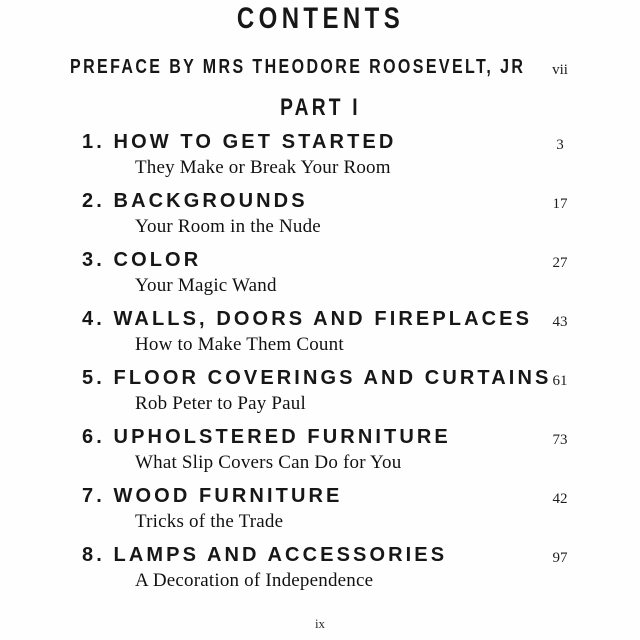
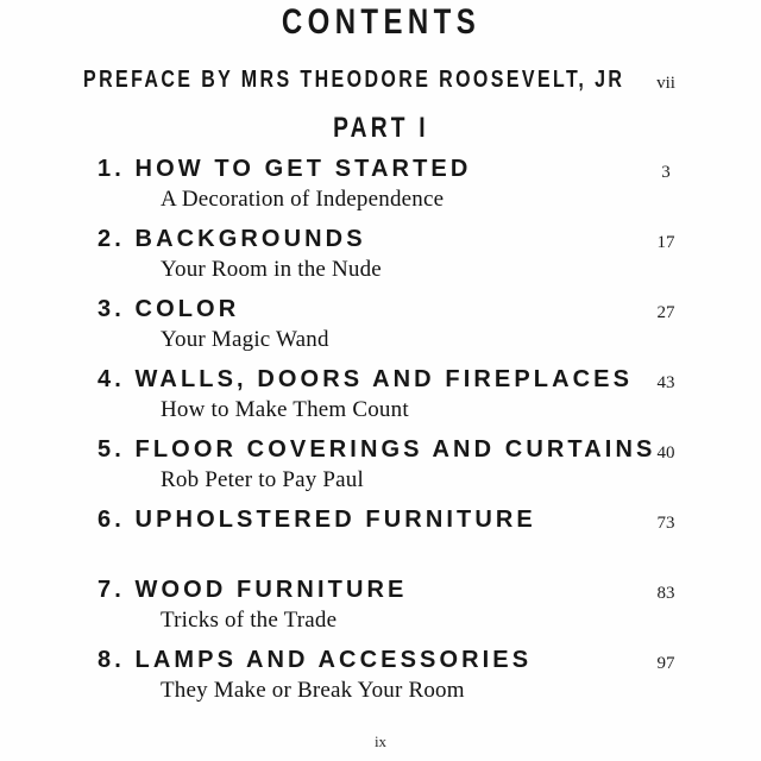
  CONTENTS
  PREFACE BY MRS THEODORE ROOSEVELT, JR
  vii
  PART I
  1. HOW TO GET STARTED
  3
- They Make or Break Your Room
+ A Decoration of Independence
  2. BACKGROUNDS
  17
  Your Room in the Nude
  3. COLOR
  27
  Your Magic Wand
  4. WALLS, DOORS AND FIREPLACES
  43
  How to Make Them Count
  5. FLOOR COVERINGS AND CURTAINS
- 61
+ 40
  Rob Peter to Pay Paul
  6. UPHOLSTERED FURNITURE
  73
- What Slip Covers Can Do for You
  7. WOOD FURNITURE
- 42
+ 83
  Tricks of the Trade
  8. LAMPS AND ACCESSORIES
  97
- A Decoration of Independence
+ They Make or Break Your Room
  ix
